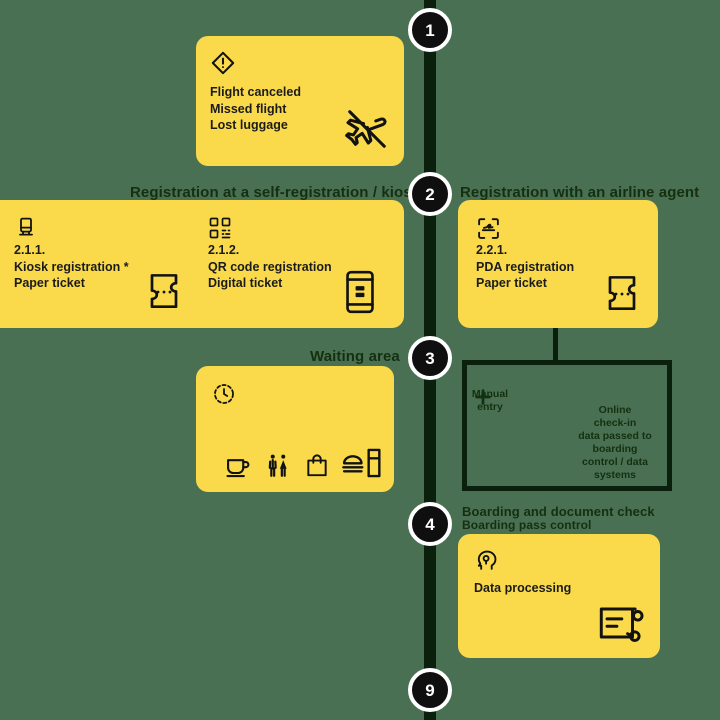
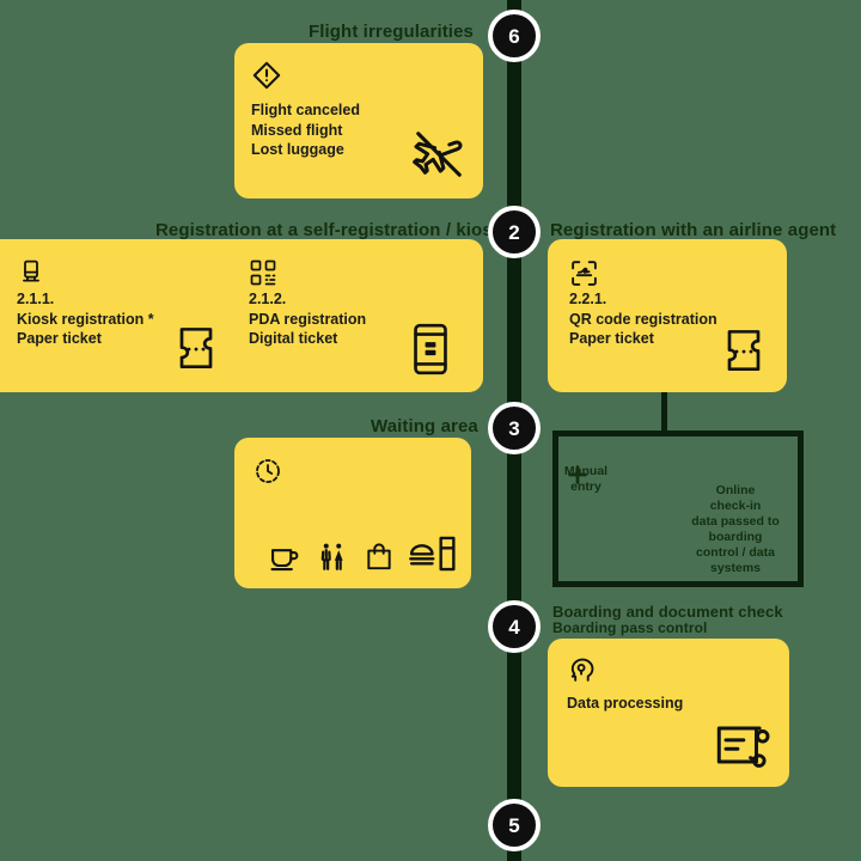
  Mnual
  entry
  Online
  check-in
  data passed to
  boarding
  control / data
  systems
+ Flight irregularities
  Flight canceled
  Missed flight
  Lost luggage
  Registration at a self-registration / kio
  Registration with an airline agent
  2.1.1.
  Kiosk registration *
  Paper ticket
  2.1.2.
- QR code registration
+ PDA registration
  Digital ticket
  2.2.1.
- PDA registration
+ QR code registration
  Paper ticket
  Waiting area
  Boarding and document check
  Boarding pass control
  Data processing
- 1
+ 6
  2
  3
  4
- 9
+ 5
